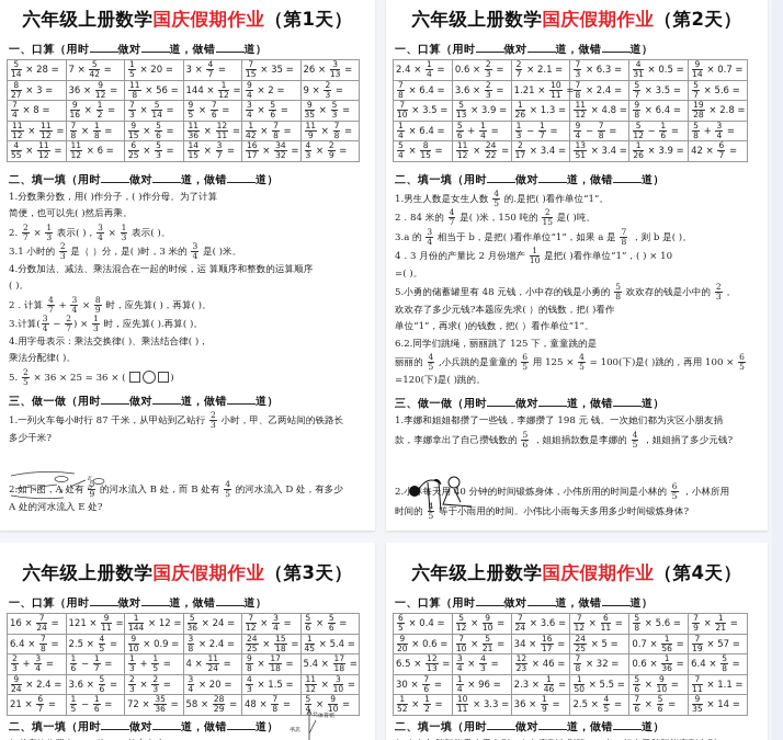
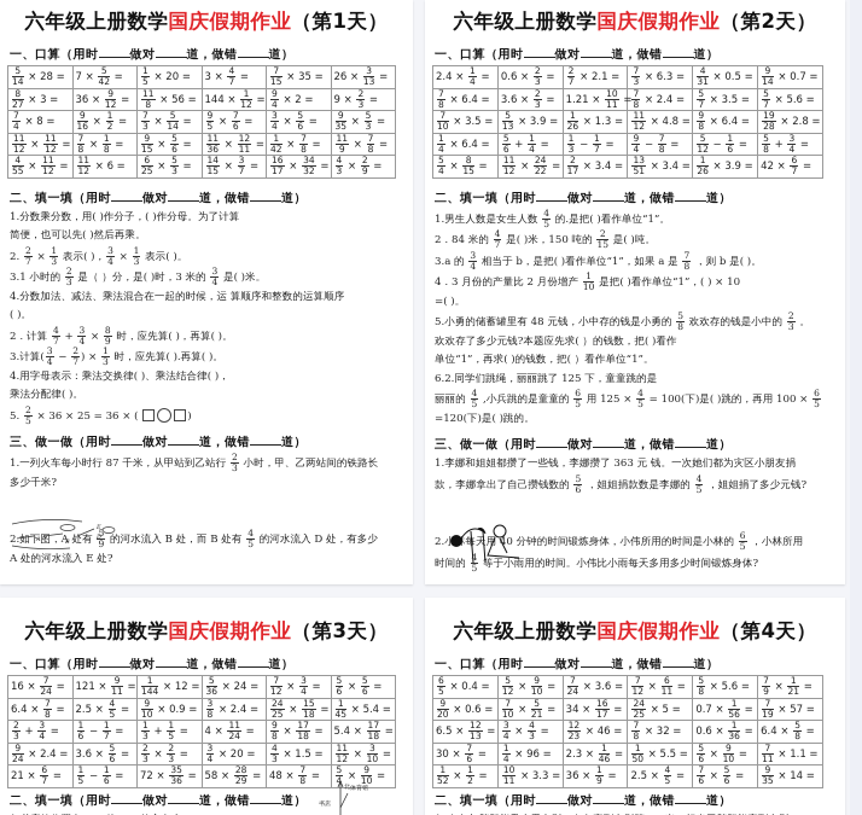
  六年级上册数学国庆假期作业（第1天）
  一、口算（用时 做对 道，做错 道）
  514 × 28 =	7 × 542 =	15 × 20 =	3 × 47 =	715 × 35 =	26 × 313 =
  827 × 3 =	36 × 912 =	118 × 56 =	144 × 112 =	94 × 2 =	9 × 23 =
  74 × 8 =	916 × 12 =	73 × 514 =	95 × 76 =	34 × 56 =	935 × 53 =
  1112 × 1112 =	78 × 18 =	915 × 56 =	1136 × 1211 =	142 × 78 =	119 × 78 =
  455 × 1112 =	1112 × 6 =	625 × 53 =	1415 × 37 =	1617 × 3432 =	43 × 29 =
  二、填一填（用时 做对 道，做错 道）
  1.分数乘分数，用( )作分子，( )作分母。为了计算
  简便，也可以先( )然后再乘。
  2.
  2
  7
  ×
  1
  3
  表示( )，
  3
  4
  ×
  1
  3
  表示( )。
  3.1 小时的
  2
  3
  是（ ）分，是( )时，3 米的
  3
  4
  是( )米。
  4.分数加法、减法、乘法混合在一起的时候，运 算顺序和整数的运算顺序
  ( )。
  2．计算
  4
  7
  +
  3
  4
  ×
  8
  9
  时，应先算( )，再算( )。
  3.计算(
  3
  4
  −
  2
  7
  ) ×
  1
  3
  时，应先算( ).再算( )。
  4.用字母表示：乘法交换律( )、乘法结合律( )，
  乘法分配律( )。
  5.
  2
  5
  × 36 × 25 = 36 × ( )
  三、做一做（用时 做对 道，做错 道）
  1.一列火车每小时行 87 千米，从甲站到乙站行
  2
  3
  小时，甲、乙两站间的铁路长
  多少千米?
  2.如下图，A 处有
  5
  9
  的河水流入 B 处，而 B 处有
  4
  5
  的河水流入 D 处，有多少
  A 处的河水流入 E 处?
  六年级上册数学国庆假期作业（第2天）
  一、口算（用时 做对 道，做错 道）
  2.4 × 14 =	0.6 × 23 =	27 × 2.1 =	73 × 6.3 =	431 × 0.5 =	914 × 0.7 =
  78 × 6.4 =	3.6 × 23 =	1.21 × 1011 =	78 × 2.4 =	57 × 3.5 =	57 × 5.6 =
  710 × 3.5 =	513 × 3.9 =	126 × 1.3 =	1112 × 4.8 =	98 × 6.4 =	1928 × 2.8 =
  14 × 6.4 =	56 + 14 =	13 − 17 =	94 − 78 =	512 − 16 =	58 + 34 =
  54 × 815 =	1112 × 2422 =	217 × 3.4 =	1351 × 3.4 =	126 × 3.9 =	42 × 67 =
  二、填一填（用时 做对 道，做错 道）
  1.男生人数是女生人数
  4
  5
  的.是把( )看作单位“1”。
  2．84 米的
  4
  7
  是( )米，150 吨的
  2
  15
  是( )吨。
  3.a 的
  3
  4
  相当于 b，是把( )看作单位“1”，如果 a 是
  7
  8
  ，则 b 是( )。
  4．3 月份的产量比 2 月份增产
  1
  10
  是把( )看作单位“1”，( ) × 10
  =( )。
  5.小勇的储蓄罐里有 48 元钱，小中存的钱是小勇的
  5
  8
  欢欢存的钱是小中的
  2
  3
  。
  欢欢存了多少元钱?本题应先求( ）的钱数，把( )看作
  单位“1”，再求( )的钱数，把( ）看作单位“1”。
  6.2.同学们跳绳，丽丽跳了 125 下，童童跳的是
  丽丽的
  4
  5
  ,小兵跳的是童童的
  6
  5
  用 125 ×
  4
  5
  = 100(下)是( )跳的，再用 100 ×
  6
  5
  =120(下)是( )跳的。
  三、做一做（用时 做对 道，做错 道）
- 1.李娜和姐姐都攒了一些钱，李娜攒了 198 元 钱。一次她们都为灾区小朋友捐
+ 1.李娜和姐姐都攒了一些钱，李娜攒了 363 元 钱。一次她们都为灾区小朋友捐
  款，李娜拿出了自己攒钱数的
  5
  6
  ，姐姐捐款数是李娜的
  4
  5
  ，姐姐捐了多少元钱?
  2.小每天用 40 分钟的时间锻炼身体，小伟所用的时间是小林的
  6
  5
  ，小林所用
  时间的
  4
  5
  等于小雨用的时间。小伟比小雨每天多用多少时间锻炼身体?
  六年级上册数学国庆假期作业（第3天）
  一、口算（用时 做对 道，做错 道）
  16 × 724 =	121 × 911 =	1144 × 12 =	536 × 24 =	712 × 34 =	56 × 56 =
  6.4 × 78 =	2.5 × 45 =	910 × 0.9 =	38 × 2.4 =	2425 × 1518 =	145 × 5.4 =
  23 + 34 =	16 − 17 =	13 + 15 =	4 × 1124 =	98 × 1718 =	5.4 × 1718 =
  924 × 2.4 =	3.6 × 56 =	23 × 23 =	34 × 20 =	43 × 1.5 =	1112 × 310 =
  21 × 67 =	15 − 16 =	72 × 3536 =	58 × 2829 =	48 × 78 =	54 × 910 =
  二、填一填（用时 做对 道，做错 道）
  六年级上册数学国庆假期作业（第4天）
  一、口算（用时 做对 道，做错 道）
  65 × 0.4 =	512 × 910 =	724 × 3.6 =	712 × 611 =	58 × 5.6 =	79 × 121 =
  920 × 0.6 =	710 × 521 =	34 × 1617 =	2425 × 5 =	0.7 × 156 =	719 × 57 =
  6.5 × 1213 =	34 × 43 =	1223 × 46 =	78 × 32 =	0.6 × 136 =	6.4 × 58 =
  30 × 76 =	14 × 96 =	2.3 × 146 =	150 × 5.5 =	56 × 910 =	711 × 1.1 =
  152 × 12 =	1011 × 3.3 =	36 × 19 =	2.5 × 45 =	76 × 56 =	935 × 14 =
  二、填一填（用时 做对 道，做错 道）
